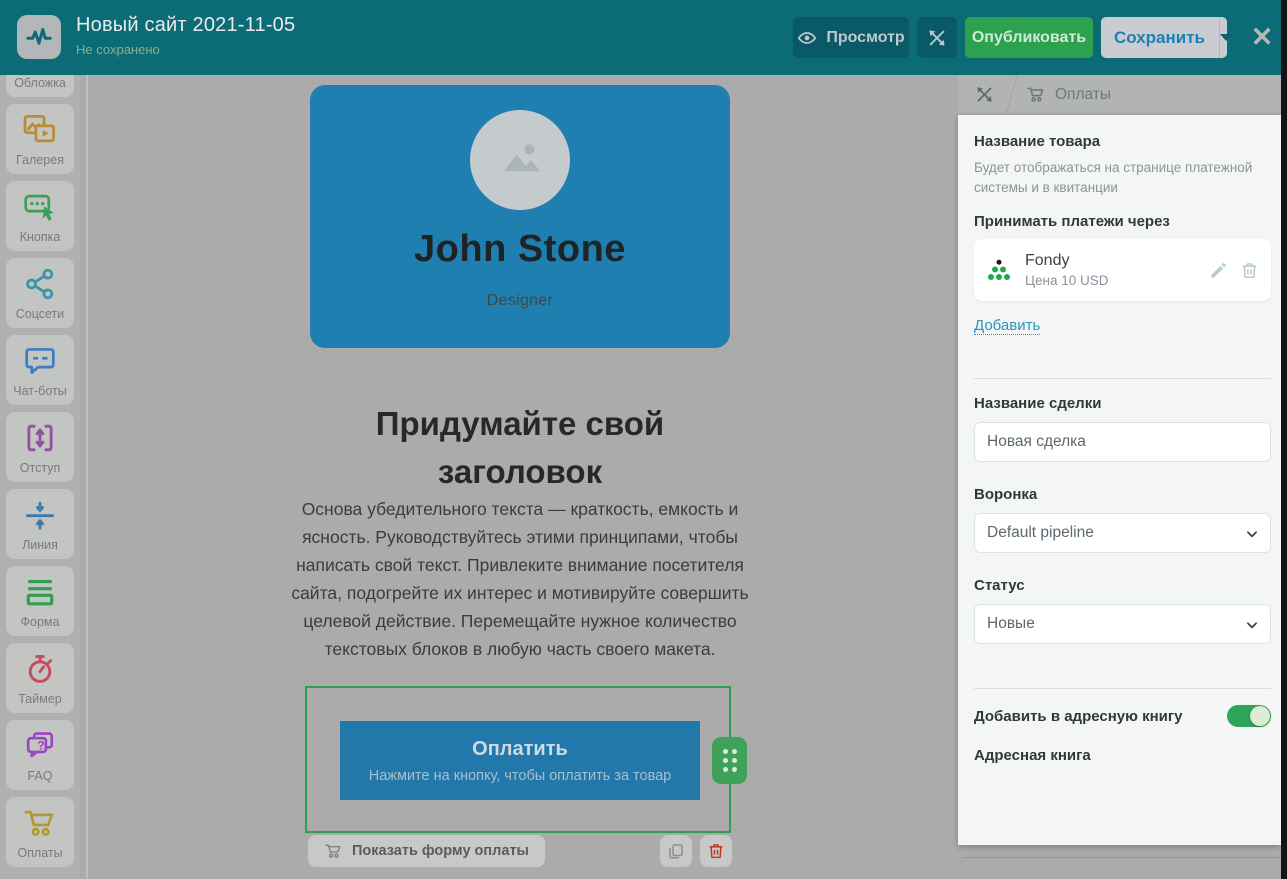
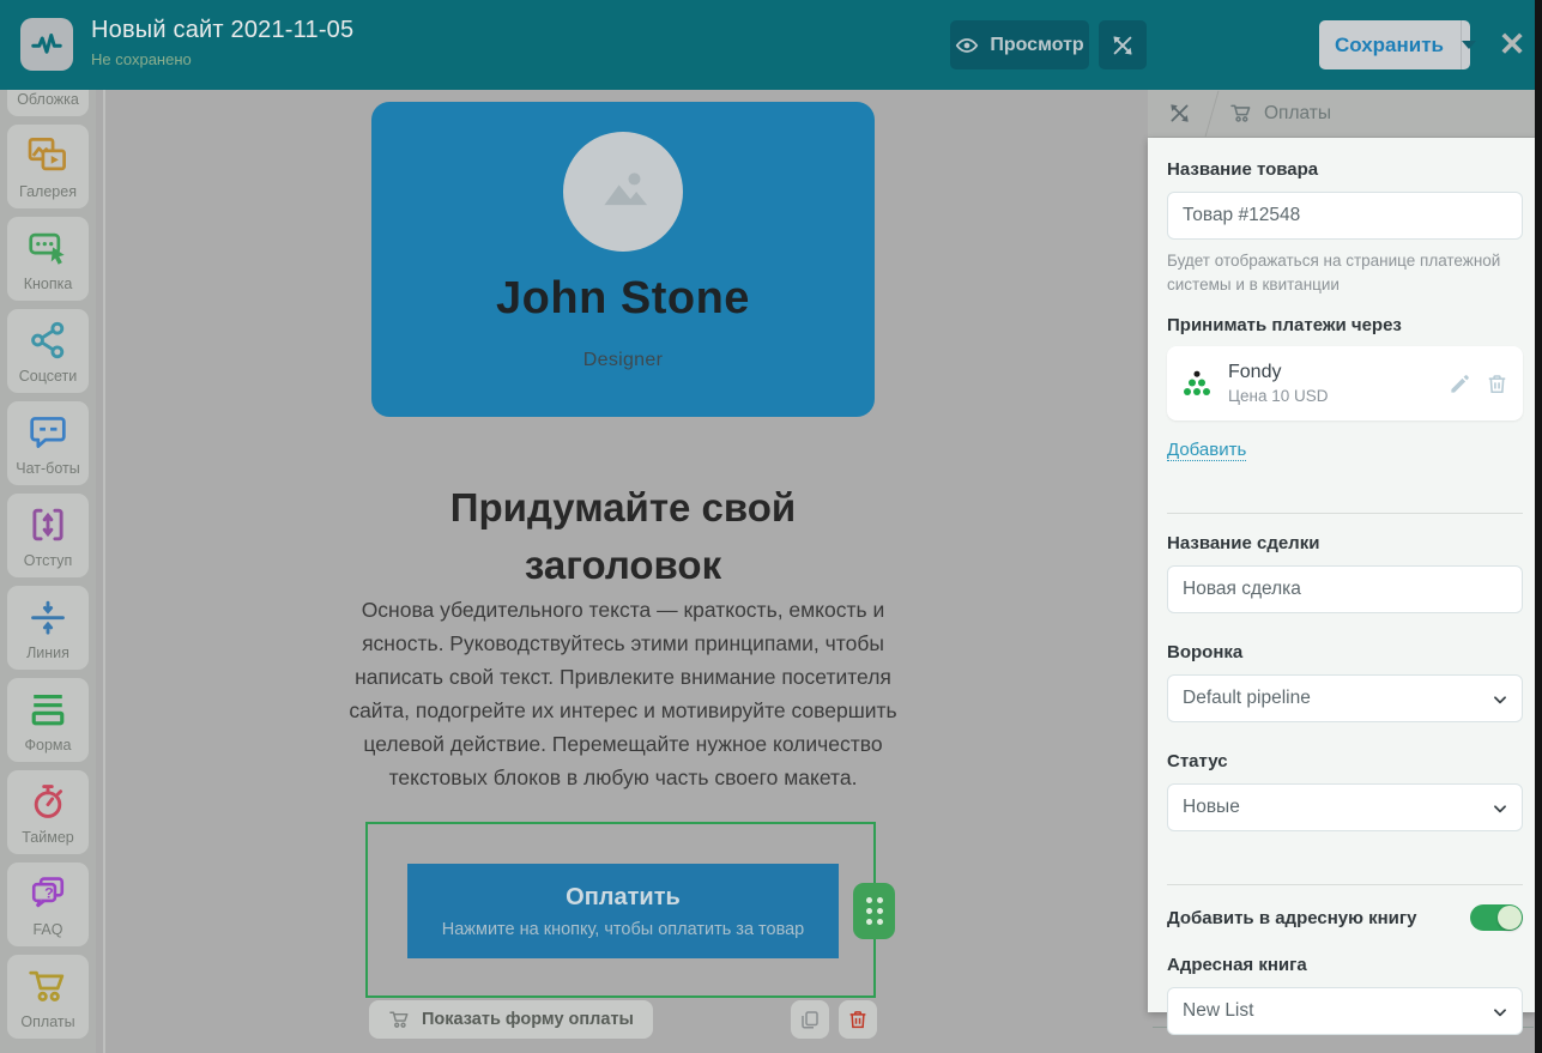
  Новый сайт 2021-11-05
  Не сохранено
  Просмотр
- Опубликовать
  Сохранить
  ✕
  Обложка
  Галерея
  Кнопка
  Соцсети
  Чат-боты
  Отступ
  Линия
  Форма
  Таймер
  ?
  FAQ
  Оплаты
  John Stone
  Designer
  Придумайте свой заголовок
  Основа убедительного текста — краткость, емкость и ясность. Руководствуйтесь этими принципами, чтобы написать свой текст. Привлеките внимание посетителя сайта, подогрейте их интерес и мотивируйте совершить целевой действие. Перемещайте нужное количество текстовых блоков в любую часть своего макета.
  Оплатить
  Нажмите на кнопку, чтобы оплатить за товар
  Показать форму оплаты
  Оплаты
  Название товара
+ Товар #12548
  Будет отображаться на странице платежной системы и в квитанции
  Принимать платежи через
  Fondy
  Цена 10 USD
  Добавить
  Название сделки
  Новая сделка
  Воронка
  Default pipeline
  Статус
  Новые
  Добавить в адресную книгу
  Адресная книга
+ New List
